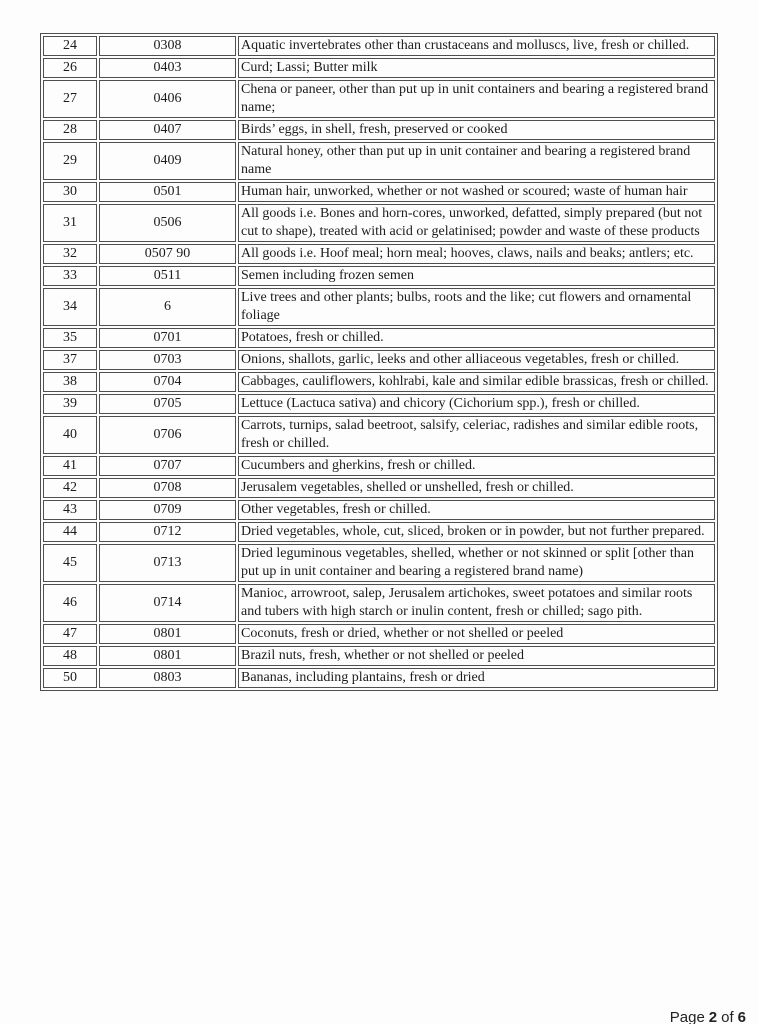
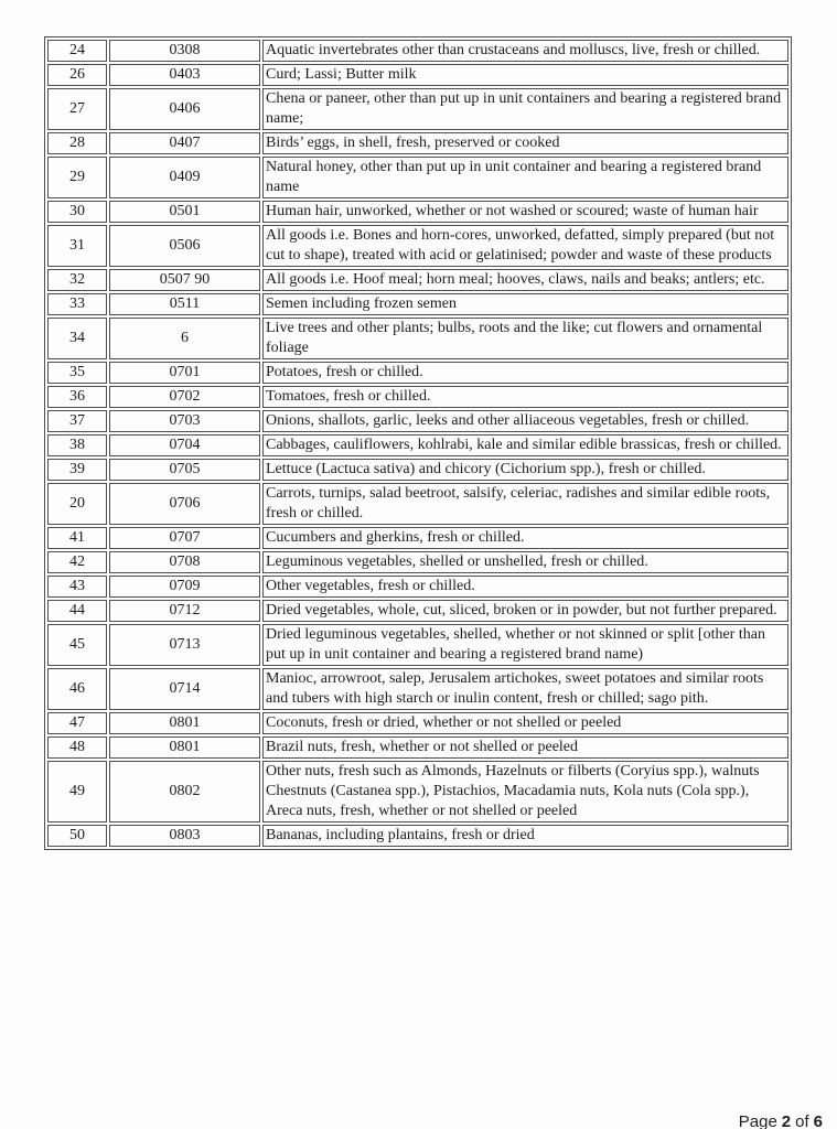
  24	0308	Aquatic invertebrates other than crustaceans and molluscs, live, fresh or chilled.
  26	0403	Curd; Lassi; Butter milk
  27	0406	Chena or paneer, other than put up in unit containers and bearing a registered brand name;
  28	0407	Birds’ eggs, in shell, fresh, preserved or cooked
  29	0409	Natural honey, other than put up in unit container and bearing a registered brand name
  30	0501	Human hair, unworked, whether or not washed or scoured; waste of human hair
  31	0506	All goods i.e. Bones and horn-cores, unworked, defatted, simply prepared (but not cut to shape), treated with acid or gelatinised; powder and waste of these products
  32	0507 90	All goods i.e. Hoof meal; horn meal; hooves, claws, nails and beaks; antlers; etc.
  33	0511	Semen including frozen semen
  34	6	Live trees and other plants; bulbs, roots and the like; cut flowers and ornamental foliage
  35	0701	Potatoes, fresh or chilled.
+ 36	0702	Tomatoes, fresh or chilled.
  37	0703	Onions, shallots, garlic, leeks and other alliaceous vegetables, fresh or chilled.
  38	0704	Cabbages, cauliflowers, kohlrabi, kale and similar edible brassicas, fresh or chilled.
  39	0705	Lettuce (Lactuca sativa) and chicory (Cichorium spp.), fresh or chilled.
- 40	0706	Carrots, turnips, salad beetroot, salsify, celeriac, radishes and similar edible roots, fresh or chilled.
+ 20	0706	Carrots, turnips, salad beetroot, salsify, celeriac, radishes and similar edible roots, fresh or chilled.
  41	0707	Cucumbers and gherkins, fresh or chilled.
- 42	0708	Jerusalem vegetables, shelled or unshelled, fresh or chilled.
+ 42	0708	Leguminous vegetables, shelled or unshelled, fresh or chilled.
  43	0709	Other vegetables, fresh or chilled.
  44	0712	Dried vegetables, whole, cut, sliced, broken or in powder, but not further prepared.
  45	0713	Dried leguminous vegetables, shelled, whether or not skinned or split [other than put up in unit container and bearing a registered brand name)
  46	0714	Manioc, arrowroot, salep, Jerusalem artichokes, sweet potatoes and similar roots and tubers with high starch or inulin content, fresh or chilled; sago pith.
  47	0801	Coconuts, fresh or dried, whether or not shelled or peeled
  48	0801	Brazil nuts, fresh, whether or not shelled or peeled
+ 49	0802	Other nuts, fresh such as Almonds, Hazelnuts or filberts (Coryius spp.), walnuts Chestnuts (Castanea spp.), Pistachios, Macadamia nuts, Kola nuts (Cola spp.), Areca nuts, fresh, whether or not shelled or peeled
  50	0803	Bananas, including plantains, fresh or dried
  Page
  2
  of
  6
